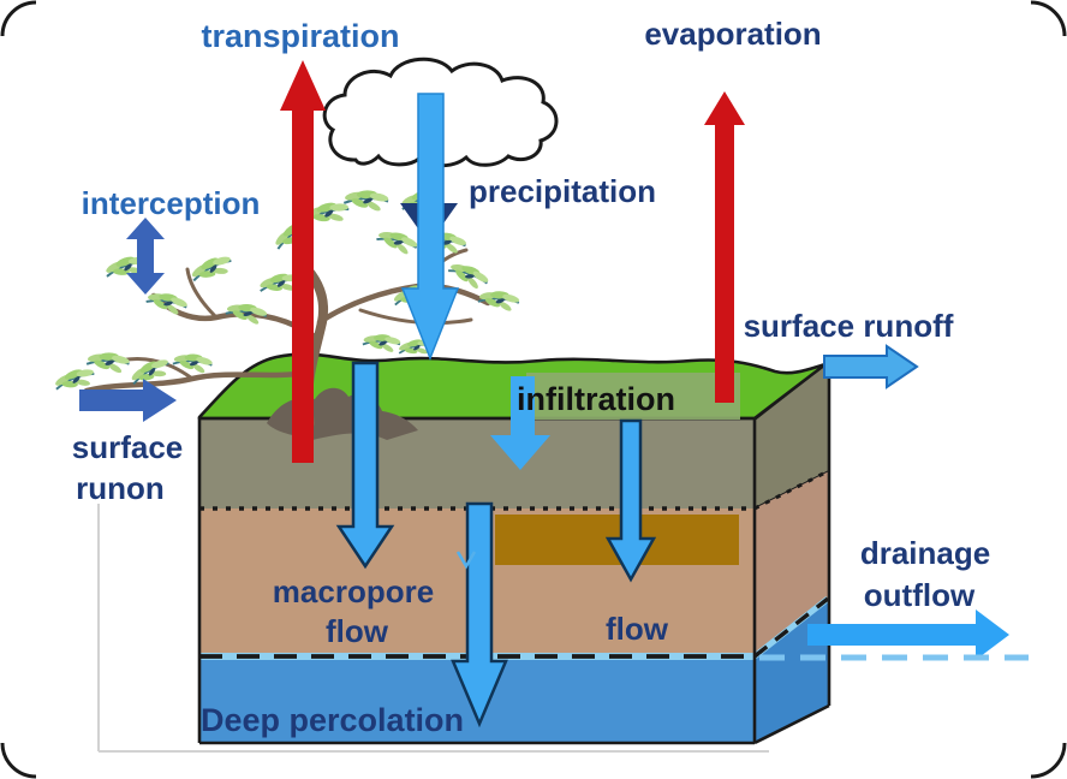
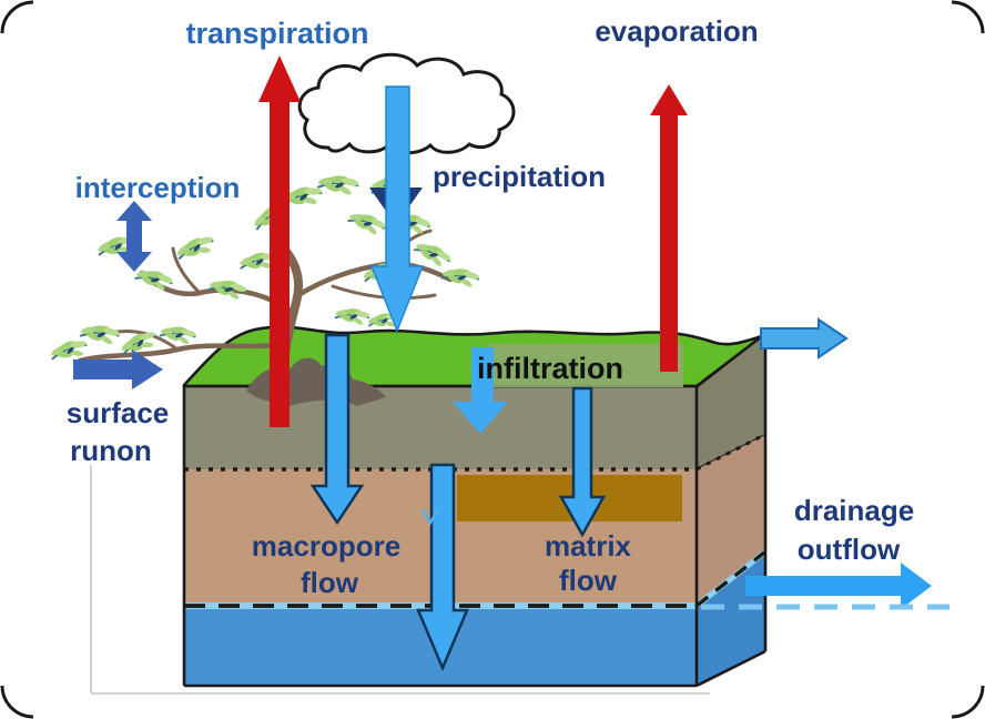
  transpiration
  evaporation
  precipitation
  interception
  surface
  runon
- surface runoff
  infiltration
  macropore
  flow
+ matrix
  flow
  drainage
  outflow
- Deep percolation
